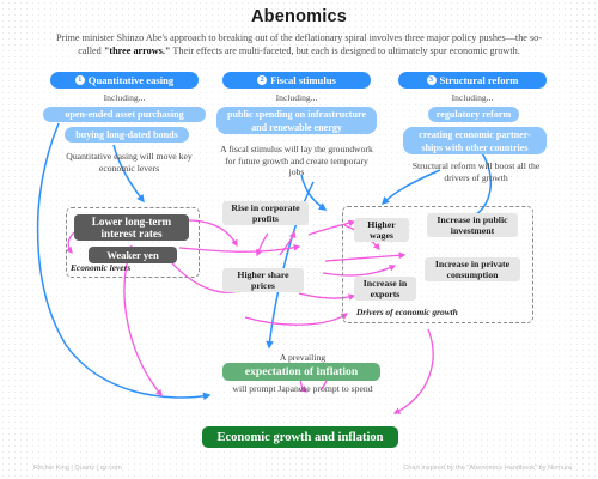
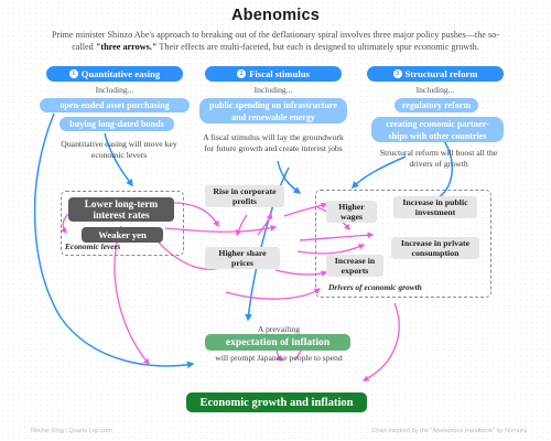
  Abenomics
  Prime minister Shinzo Abe's approach to breaking out of the deflationary spiral involves three major policy pushes—the so-called "three arrows." Their effects are multi-faceted, but each is designed to ultimately spur economic growth.
  Quantitative easing
  Including...
  open-ended asset purchasing
  buying long-dated bonds
  Quantitative easing will move key economic levers
  Fiscal stimulus
  Including...
  public spending on infrastructure and renewable energy
- A fiscal stimulus will lay the groundwork for future growth and create temporary jobs
+ A fiscal stimulus will lay the groundwork for future growth and create interest jobs
  Structural reform
  Including...
  regulatory reform
  creating economic partner-ships with other countries
  Structural reform will boost all the drivers of growth
  Lower long-term interest rates
  Weaker yen
  Economic levers
  Rise in corporate profits
  Higher share prices
  Higher wages
  Increase in exports
  Increase in public investment
  Increase in private consumption
  Drivers of economic growth
  A prevailing
  expectation of inflation
- will prompt Japanese prompt to spend
+ will prompt Japanese people to spend
  Economic growth and inflation
